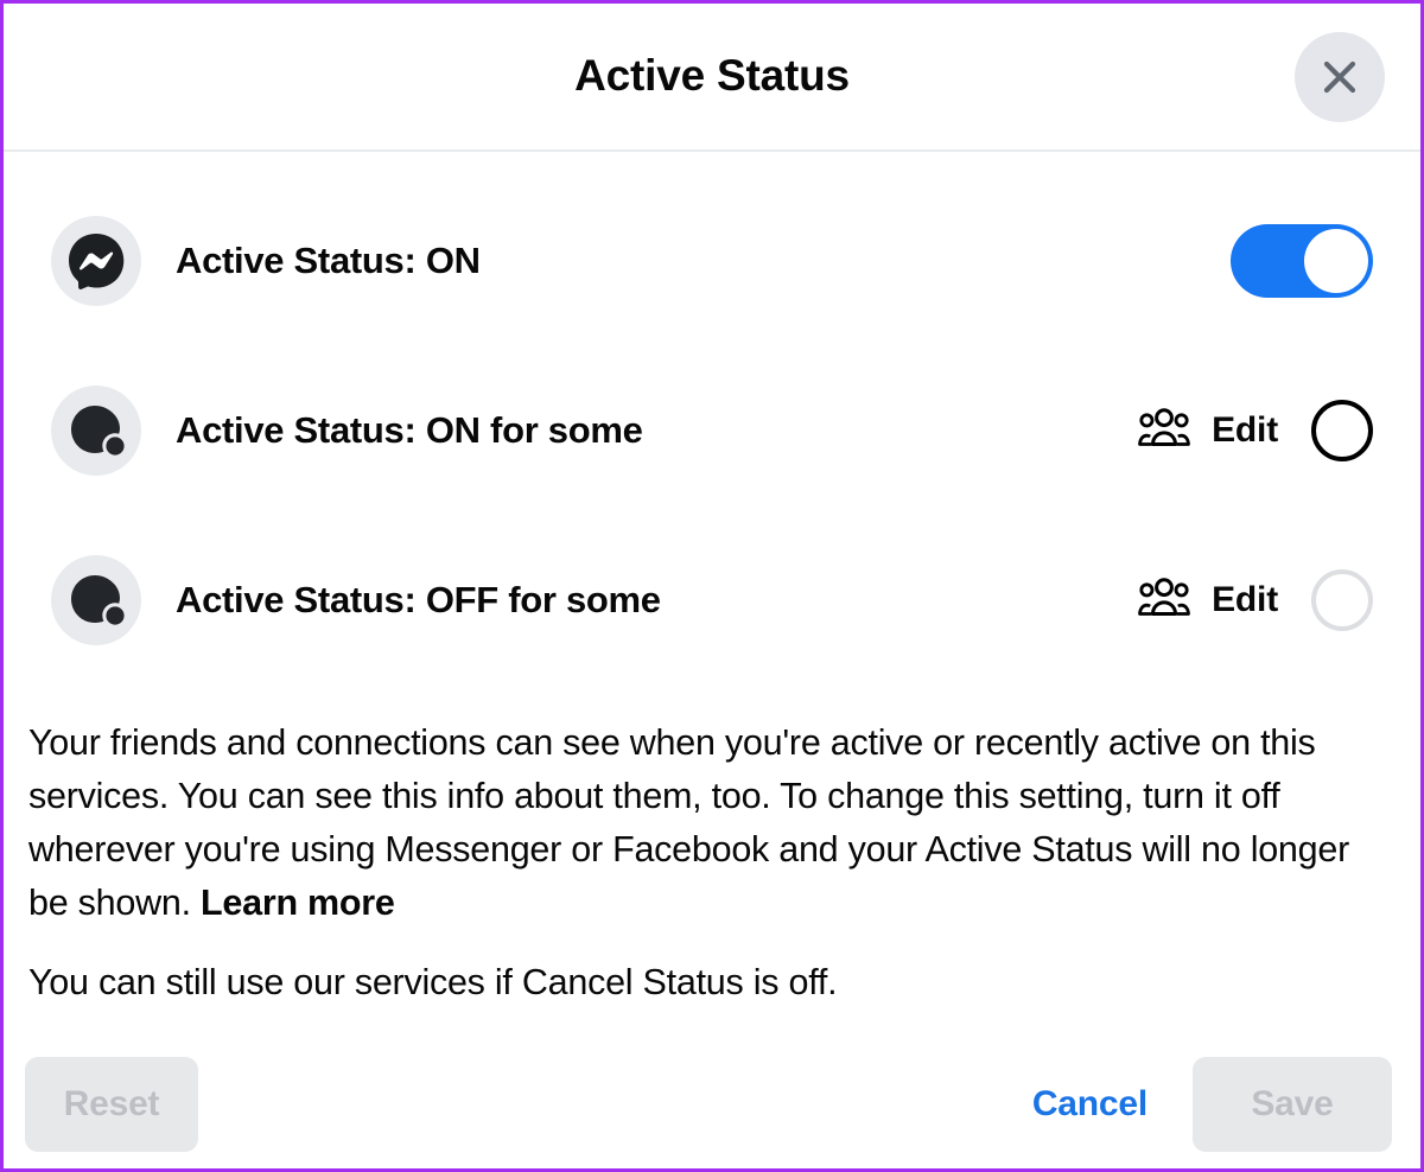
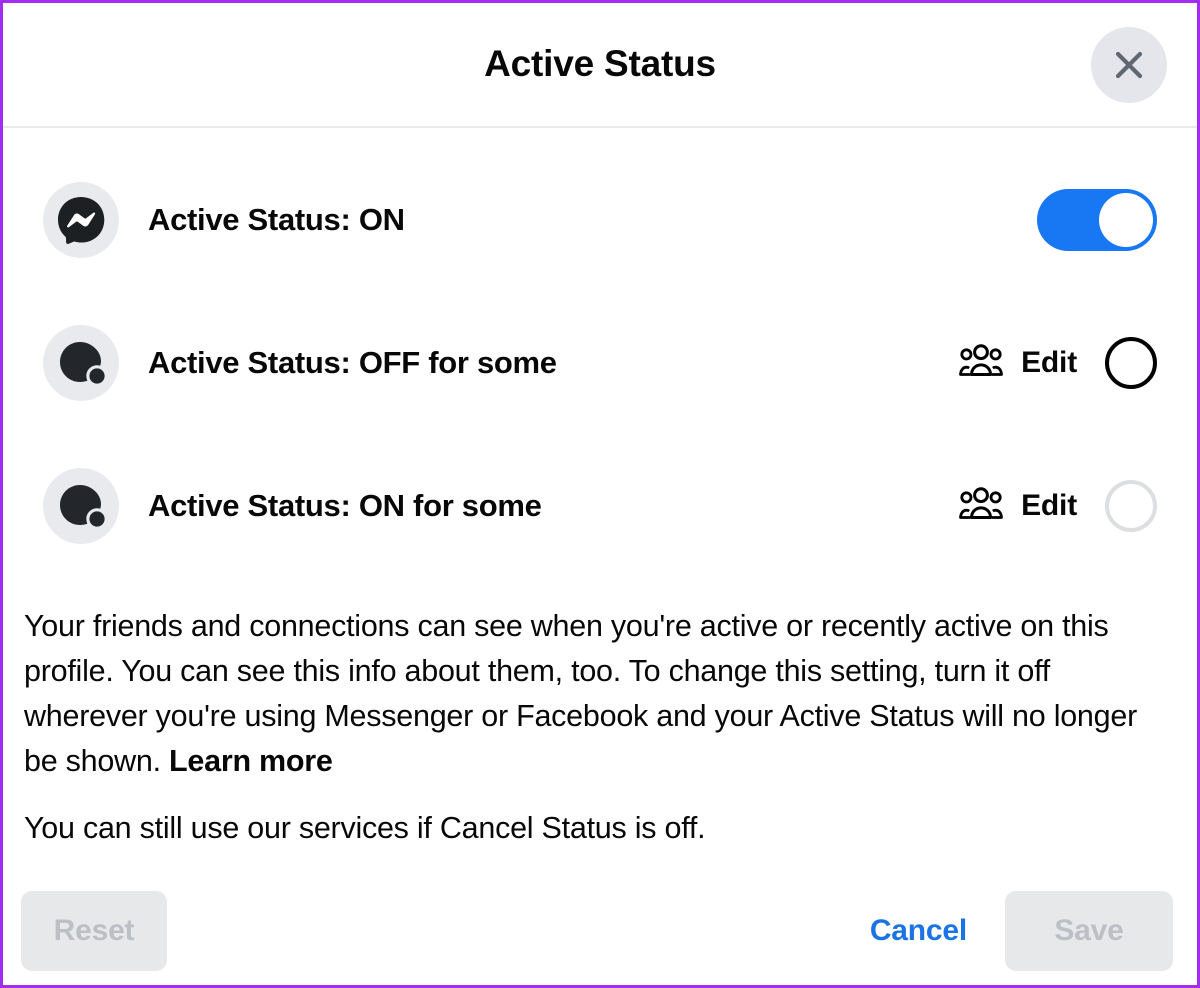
  Active Status
  Active Status: ON
- Active Status: ON for some
+ Active Status: OFF for some
  Edit
- Active Status: OFF for some
+ Active Status: ON for some
  Edit
- Your friends and connections can see when you're active or recently active on this services. You can see this info about them, too. To change this setting, turn it off wherever you're using Messenger or Facebook and your Active Status will no longer be shown. Learn more
+ Your friends and connections can see when you're active or recently active on this profile. You can see this info about them, too. To change this setting, turn it off wherever you're using Messenger or Facebook and your Active Status will no longer be shown. Learn more
  You can still use our services if Cancel Status is off.
  Reset
  Cancel
  Save
